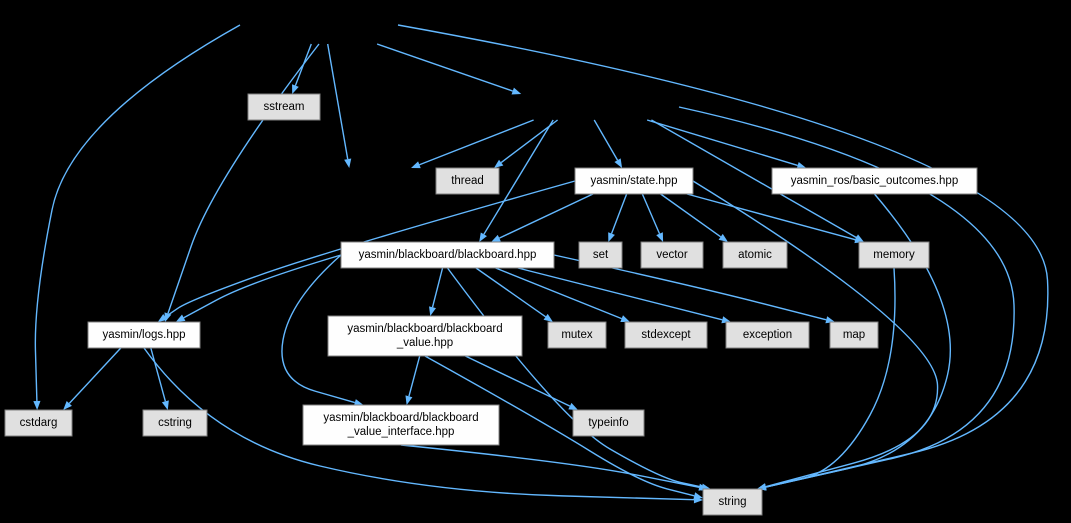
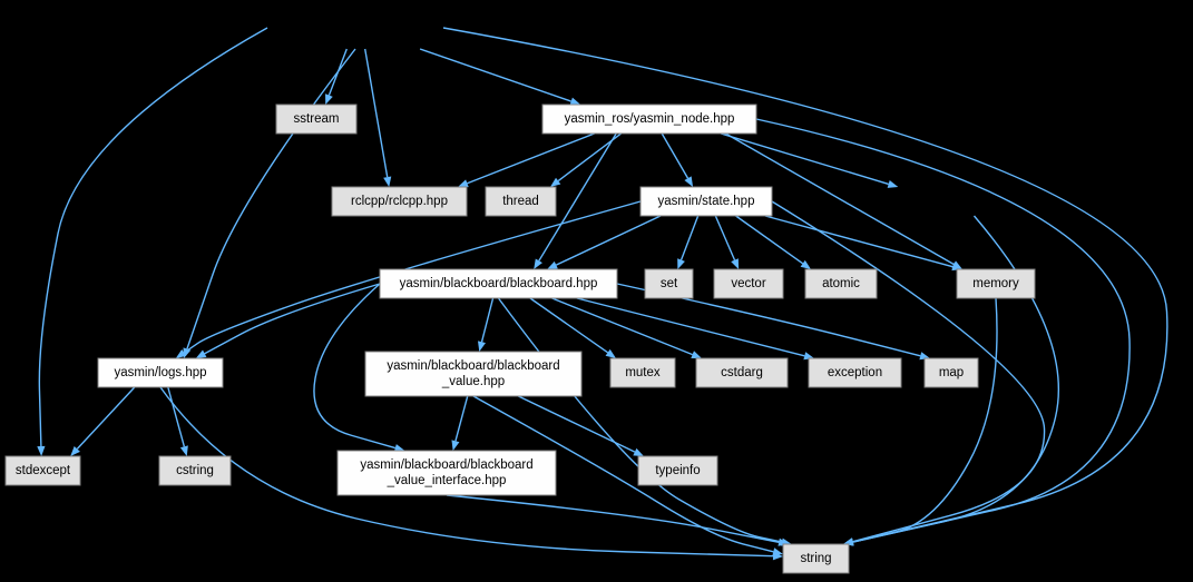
  sstream
+ yasmin_ros/yasmin_node.hpp
+ rclcpp/rclcpp.hpp
  thread
  yasmin/state.hpp
- yasmin_ros/basic_outcomes.hpp
  yasmin/blackboard/blackboard.hpp
  set
  vector
  atomic
  memory
  yasmin/logs.hpp
  yasmin/blackboard/blackboard
  _value.hpp
  mutex
- stdexcept
+ cstdarg
  exception
  map
- cstdarg
+ stdexcept
  cstring
  yasmin/blackboard/blackboard
  _value_interface.hpp
  typeinfo
  string
